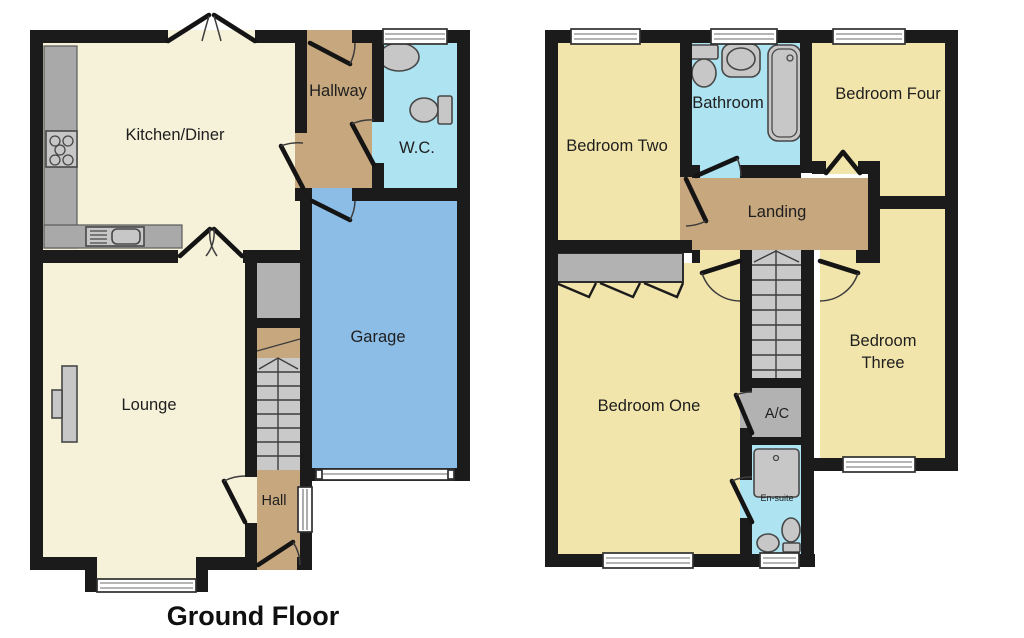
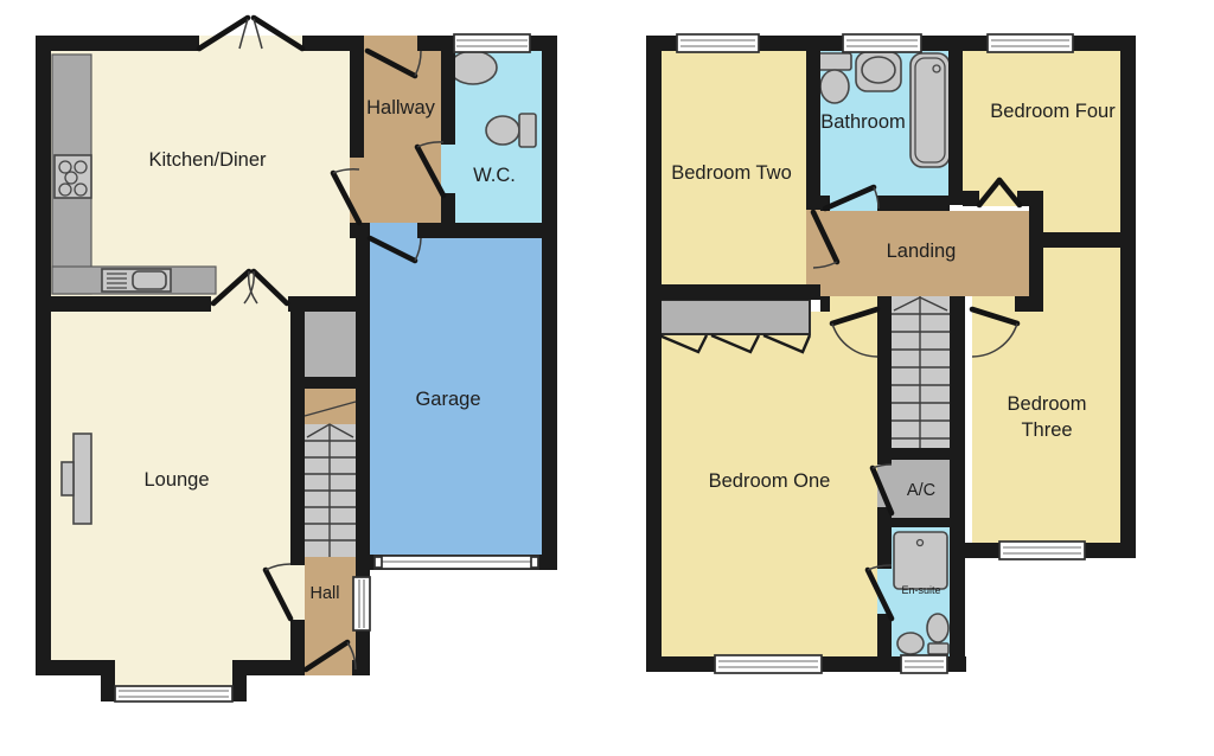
  Kitchen/Diner
  Hallway
  W.C.
  Garage
  Lounge
  Hall
- Ground Floor
  Bedroom Two
  Bathroom
  Bedroom Four
  Landing
  Bedroom One
  A/C
  Bedroom
  Three
  En-suite
